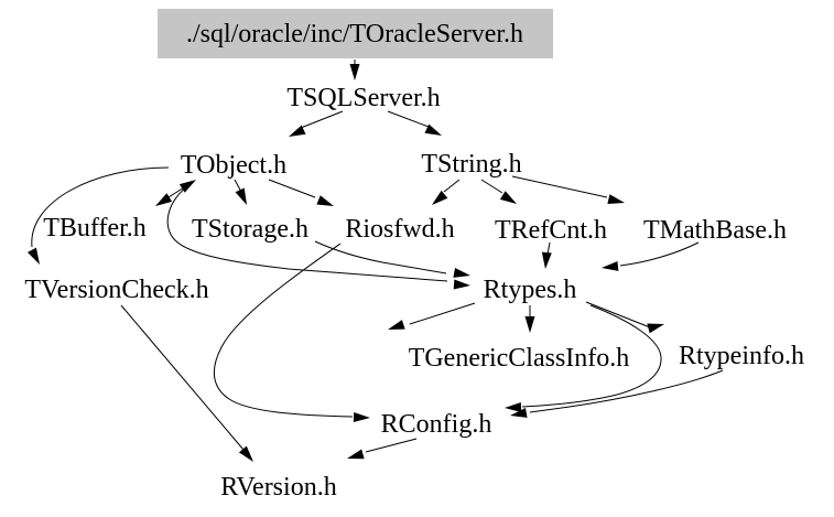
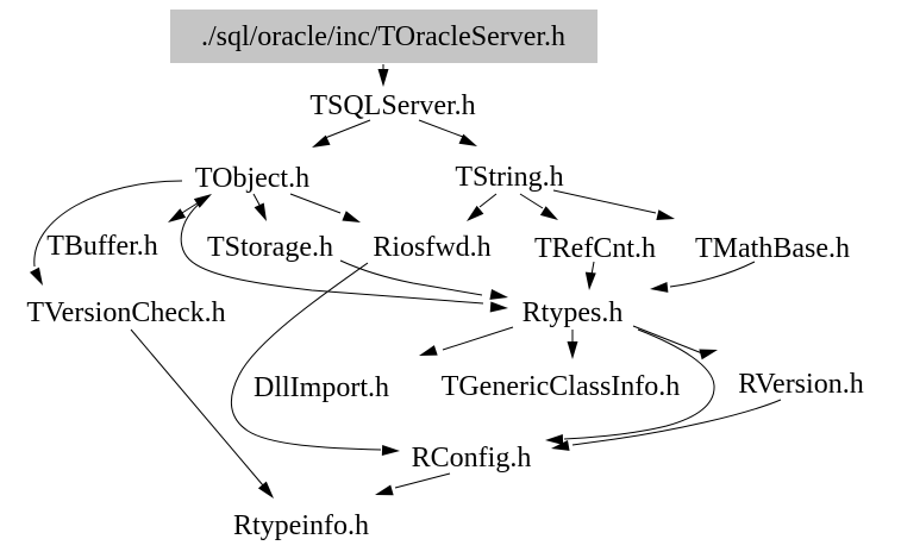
  ./sql/oracle/inc/TOracleServer.h
  TSQLServer.h
  TObject.h
  TString.h
  TBuffer.h
  TStorage.h
  Riosfwd.h
  TRefCnt.h
  TMathBase.h
  TVersionCheck.h
  Rtypes.h
+ DllImport.h
  TGenericClassInfo.h
- Rtypeinfo.h
+ RVersion.h
  RConfig.h
- RVersion.h
+ Rtypeinfo.h
